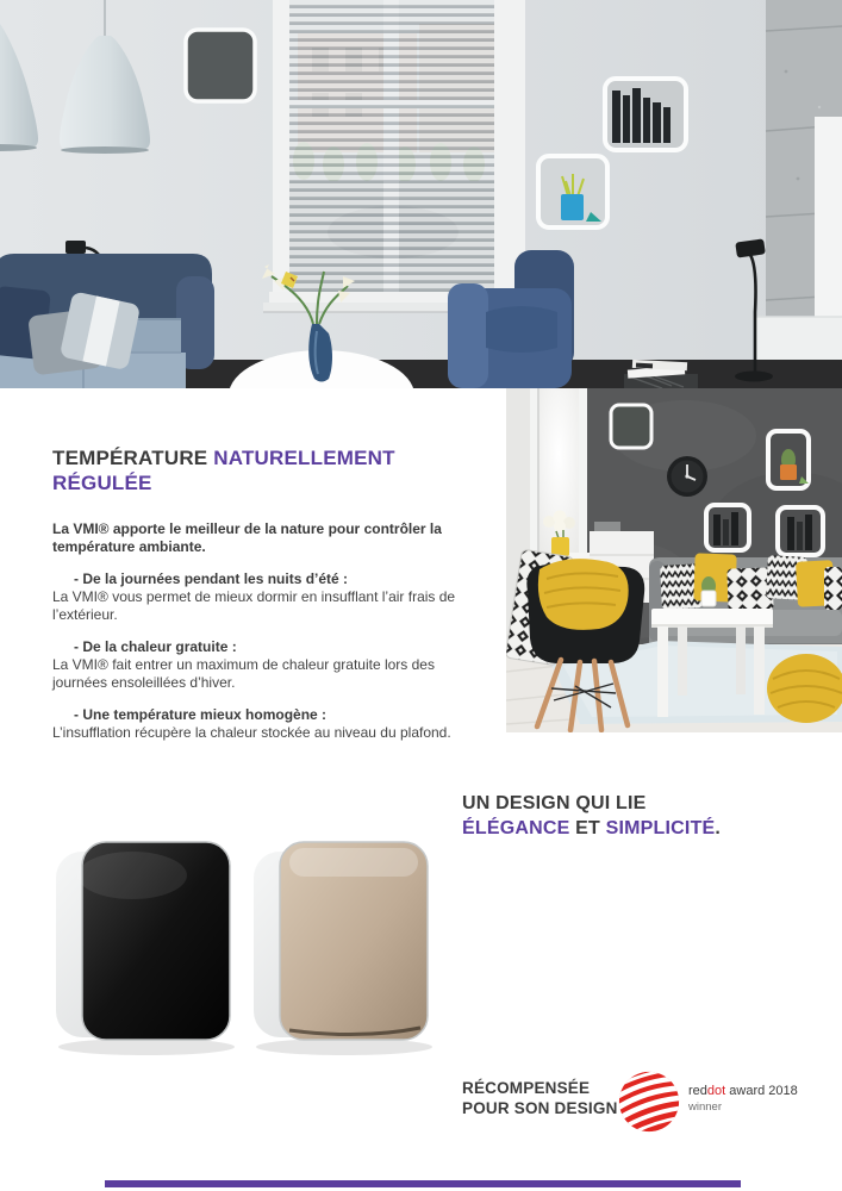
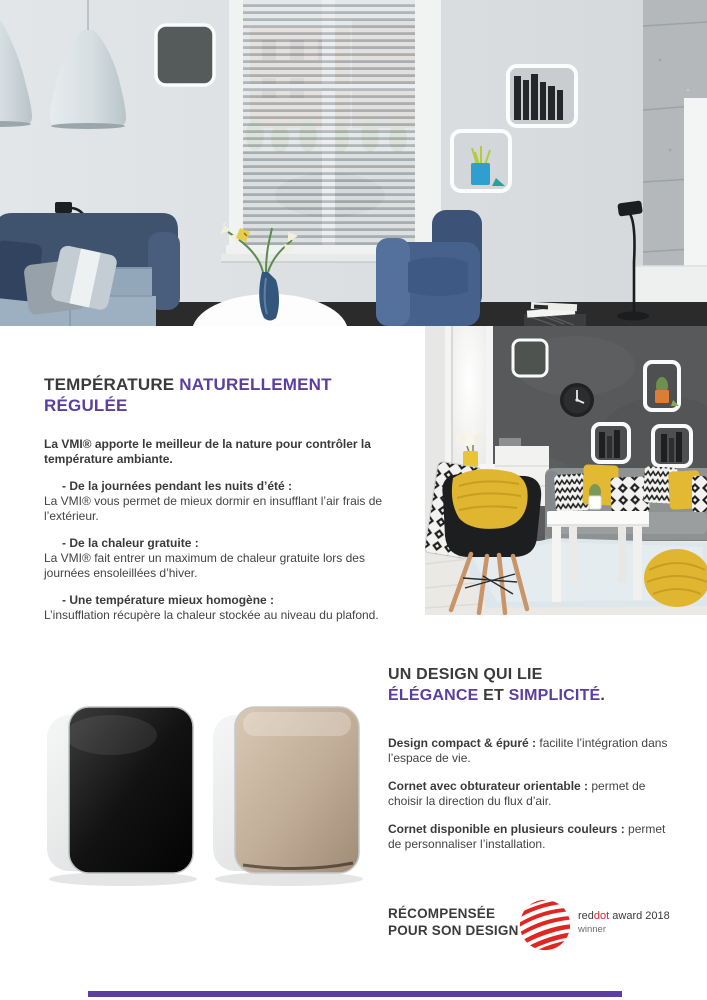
  TEMPÉRATURE NATURELLEMENT RÉGULÉE
  La VMI® apporte le meilleur de la nature pour contrôler la température ambiante.
  - De la journées pendant les nuits d’été :
  La VMI® vous permet de mieux dormir en insufflant l’air frais de l’extérieur.
  - De la chaleur gratuite :
  La VMI® fait entrer un maximum de chaleur gratuite lors des journées ensoleillées d’hiver.
  - Une température mieux homogène :
  L’insufflation récupère la chaleur stockée au niveau du plafond.
  UN DESIGN QUI LIE
  ÉLÉGANCE ET SIMPLICITÉ.
+ Design compact & épuré : facilite l’intégration dans l’espace de vie.
+ Cornet avec obturateur orientable : permet de choisir la direction du flux d’air.
+ Cornet disponible en plusieurs couleurs : permet de personnaliser l’installation.
  RÉCOMPENSÉE
  POUR SON DESIGN
  reddot award 2018
  winner
